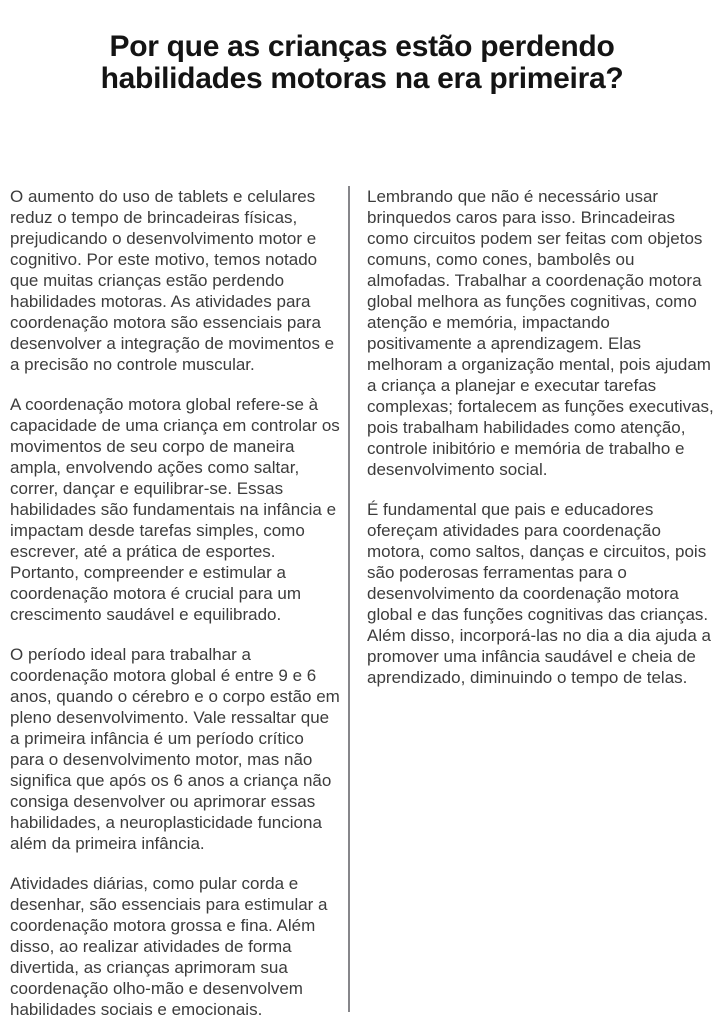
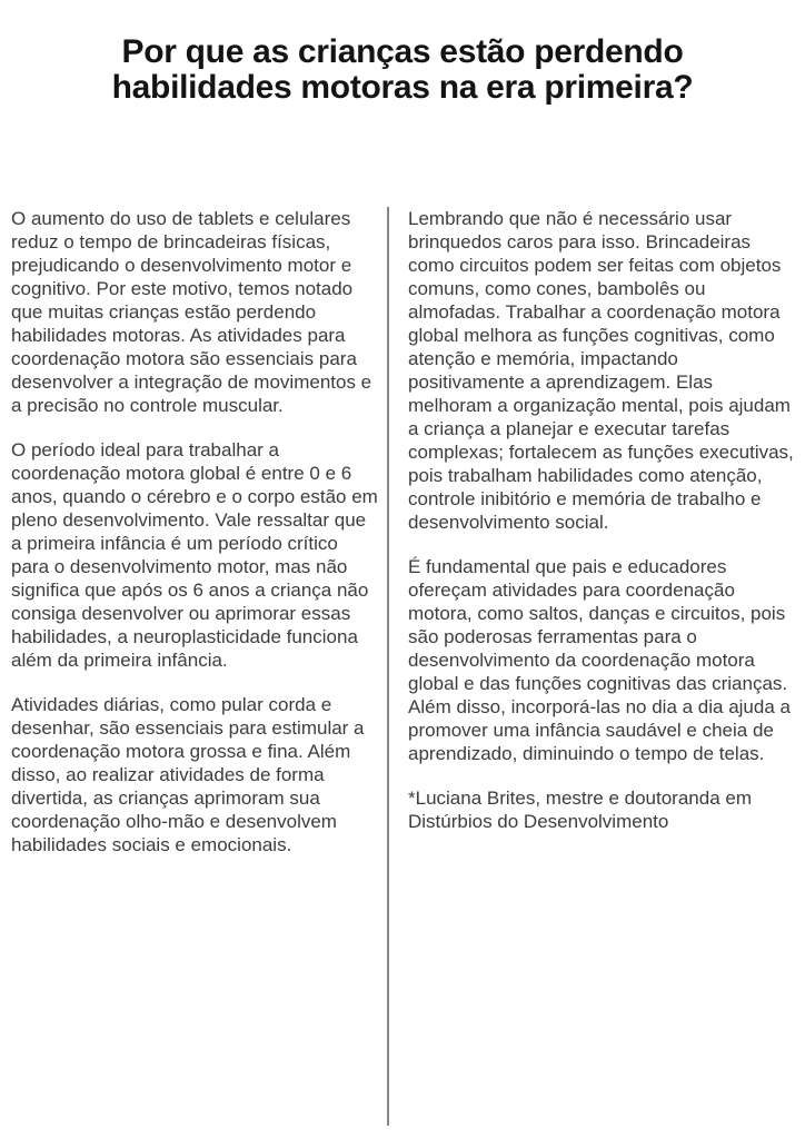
  Por que as crianças estão perdendo habilidades motoras na era primeira?
  O aumento do uso de tablets e celulares reduz o tempo de brincadeiras físicas, prejudicando o desenvolvimento motor e cognitivo. Por este motivo, temos notado que muitas crianças estão perdendo habilidades motoras. As atividades para coordenação motora são essenciais para desenvolver a integração de movimentos e a precisão no controle muscular.
- A coordenação motora global refere-se à capacidade de uma criança em controlar os movimentos de seu corpo de maneira ampla, envolvendo ações como saltar, correr, dançar e equilibrar-se. Essas habilidades são fundamentais na infância e impactam desde tarefas simples, como escrever, até a prática de esportes. Portanto, compreender e estimular a coordenação motora é crucial para um crescimento saudável e equilibrado.
- O período ideal para trabalhar a coordenação motora global é entre 9 e 6 anos, quando o cérebro e o corpo estão em pleno desenvolvimento. Vale ressaltar que a primeira infância é um período crítico para o desenvolvimento motor, mas não significa que após os 6 anos a criança não consiga desenvolver ou aprimorar essas habilidades, a neuroplasticidade funciona além da primeira infância.
+ O período ideal para trabalhar a coordenação motora global é entre 0 e 6 anos, quando o cérebro e o corpo estão em pleno desenvolvimento. Vale ressaltar que a primeira infância é um período crítico para o desenvolvimento motor, mas não significa que após os 6 anos a criança não consiga desenvolver ou aprimorar essas habilidades, a neuroplasticidade funciona além da primeira infância.
  Atividades diárias, como pular corda e desenhar, são essenciais para estimular a coordenação motora grossa e fina. Além disso, ao realizar atividades de forma divertida, as crianças aprimoram sua coordenação olho-mão e desenvolvem habilidades sociais e emocionais.
  Lembrando que não é necessário usar brinquedos caros para isso. Brincadeiras como circuitos podem ser feitas com objetos comuns, como cones, bambolês ou almofadas. Trabalhar a coordenação motora global melhora as funções cognitivas, como atenção e memória, impactando positivamente a aprendizagem. Elas melhoram a organização mental, pois ajudam a criança a planejar e executar tarefas complexas; fortalecem as funções executivas, pois trabalham habilidades como atenção, controle inibitório e memória de trabalho e desenvolvimento social.
  É fundamental que pais e educadores ofereçam atividades para coordenação motora, como saltos, danças e circuitos, pois são poderosas ferramentas para o desenvolvimento da coordenação motora global e das funções cognitivas das crianças. Além disso, incorporá-las no dia a dia ajuda a promover uma infância saudável e cheia de aprendizado, diminuindo o tempo de telas.
+ *Luciana Brites, mestre e doutoranda em Distúrbios do Desenvolvimento
